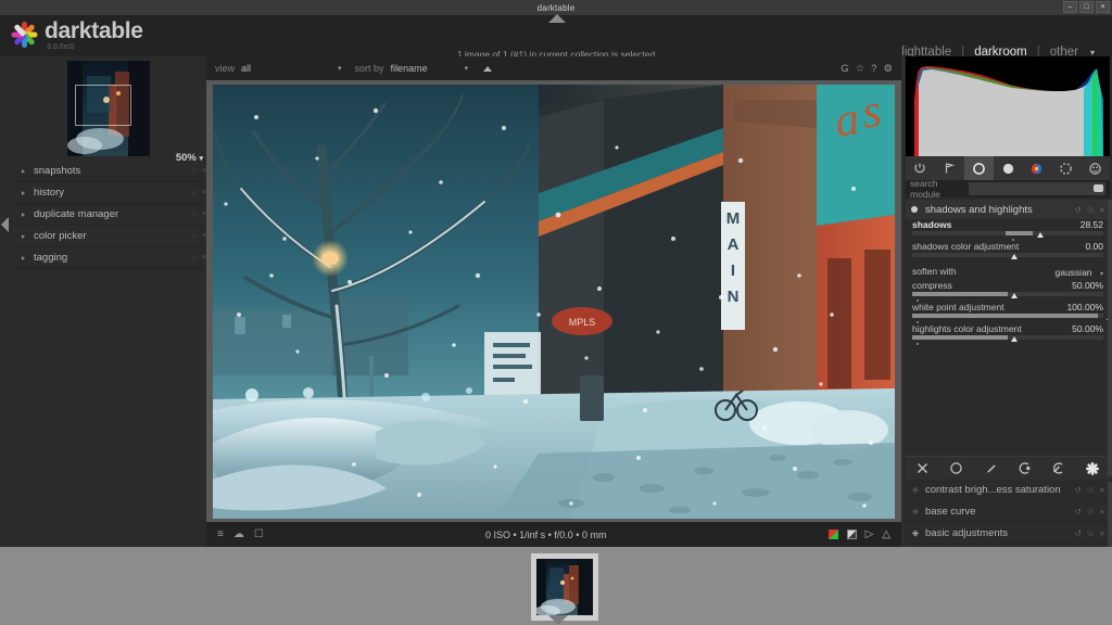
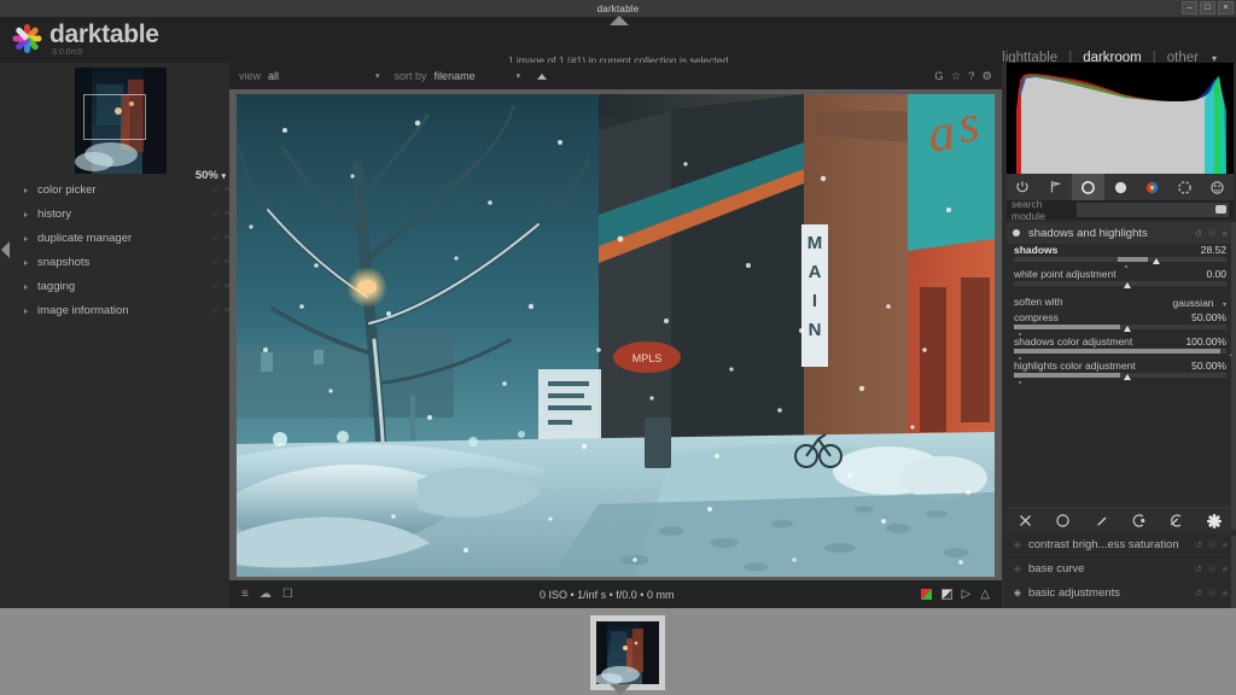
  darktable
  darktable
  1 image of 1 (#1) in current collection is selected
  lighttable
  |
  darkroom
  |
  other
  ▾
  50%
- snapshots
+ color picker
  history
  duplicate manager
- color picker
+ snapshots
  tagging
+ image information
  view
  all
  sort by
  filename
  G
  ☆
  ?
  ⚙
  M
  A
  I
  N
  MPLS
  ≡
  ☁
  ☐
  0 ISO • 1/inf s • f/0.0 • 0 mm
  ▷
  △
  search module
  shadows and highlights
  ↺
  ☉
  ≡
  shadows
  28.52
- shadows color adjustment
+ white point adjustment
  0.00
  soften with
  gaussian
  compress
  50.00%
- white point adjustment
+ shadows color adjustment
  100.00%
  highlights color adjustment
  50.00%
  ⎈
  contrast brigh...ess saturation
  ↺
  ☉
  ≡
  ⎈
  base curve
  ↺
  ☉
  ≡
  ⎈
  basic adjustments
  ↺
  ☉
  ≡
